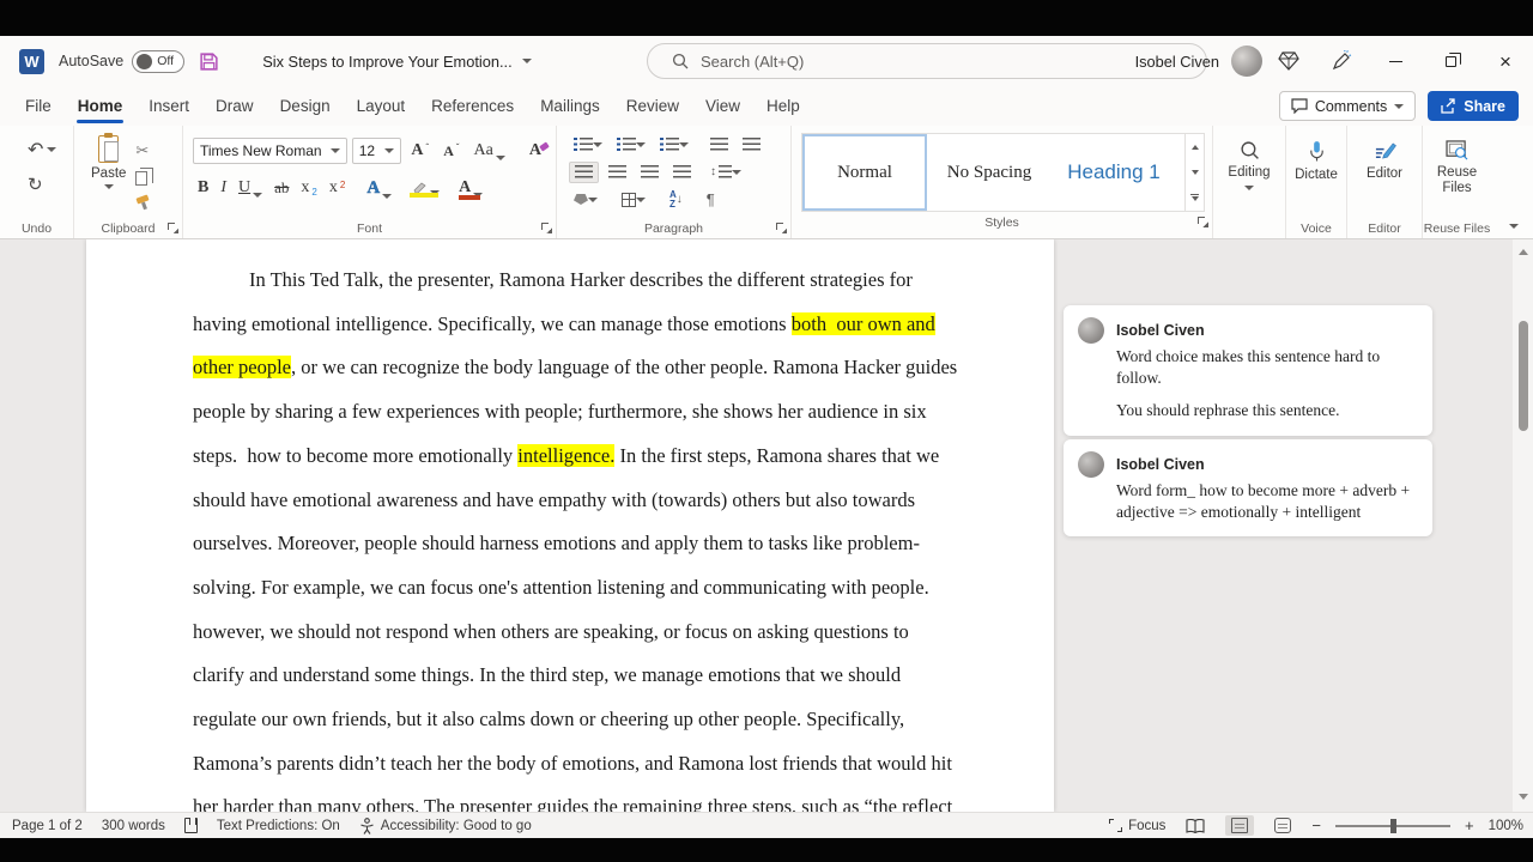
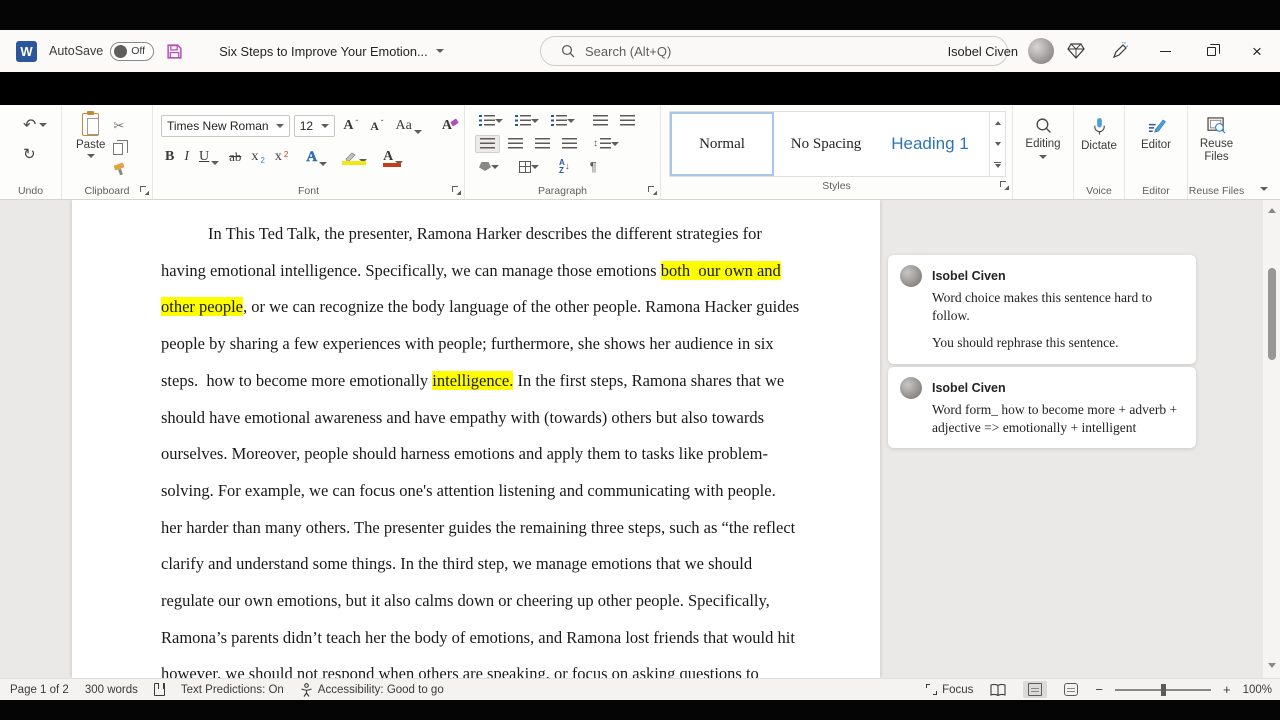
  W
  AutoSave
  Off
  Six Steps to Improve Your Emotion...
  Search (Alt+Q)
  Isobel Civen
  ×
- File
- Home
- Insert
- Draw
- Design
- Layout
- References
- Mailings
- Review
- View
- Help
- Comments
- Share
  Undo
  Paste
  Clipboard
  Times New Roman
  12
  A
  ˆ
  A
  ˇ
  Aa
  A
  B
  I
  U
  ab
  x
  2
  x
  2
  A
  A
  Font
  A
  Z
  ↓
  ¶
  Paragraph
  Normal
  No Spacing
  Heading 1
  Styles
  Editing
  Dictate
  Voice
  Editor
  Editor
  Reuse Files
  Reuse Files
  In This Ted Talk, the presenter, Ramona Harker describes the different strategies for
  having emotional intelligence. Specifically, we can manage those emotions both our own and
  other people, or we can recognize the body language of the other people. Ramona Hacker guides
  people by sharing a few experiences with people; furthermore, she shows her audience in six
  steps. how to become more emotionally intelligence. In the first steps, Ramona shares that we
  should have emotional awareness and have empathy with (towards) others but also towards
  ourselves. Moreover, people should harness emotions and apply them to tasks like problem-
  solving. For example, we can focus one's attention listening and communicating with people.
- however, we should not respond when others are speaking, or focus on asking questions to
+ her harder than many others. The presenter guides the remaining three steps, such as “the reflect
  clarify and understand some things. In the third step, we manage emotions that we should
- regulate our own friends, but it also calms down or cheering up other people. Specifically,
+ regulate our own emotions, but it also calms down or cheering up other people. Specifically,
  Ramona’s parents didn’t teach her the body of emotions, and Ramona lost friends that would hit
- her harder than many others. The presenter guides the remaining three steps, such as “the reflect
+ however, we should not respond when others are speaking, or focus on asking questions to
  Isobel Civen
  Word choice makes this sentence hard to follow.
  You should rephrase this sentence.
  Isobel Civen
  Word form_ how to become more + adverb + adjective => emotionally + intelligent
  Page 1 of 2
  300 words
  Text Predictions: On
  Accessibility: Good to go
  Focus
  −
  +
  100%
